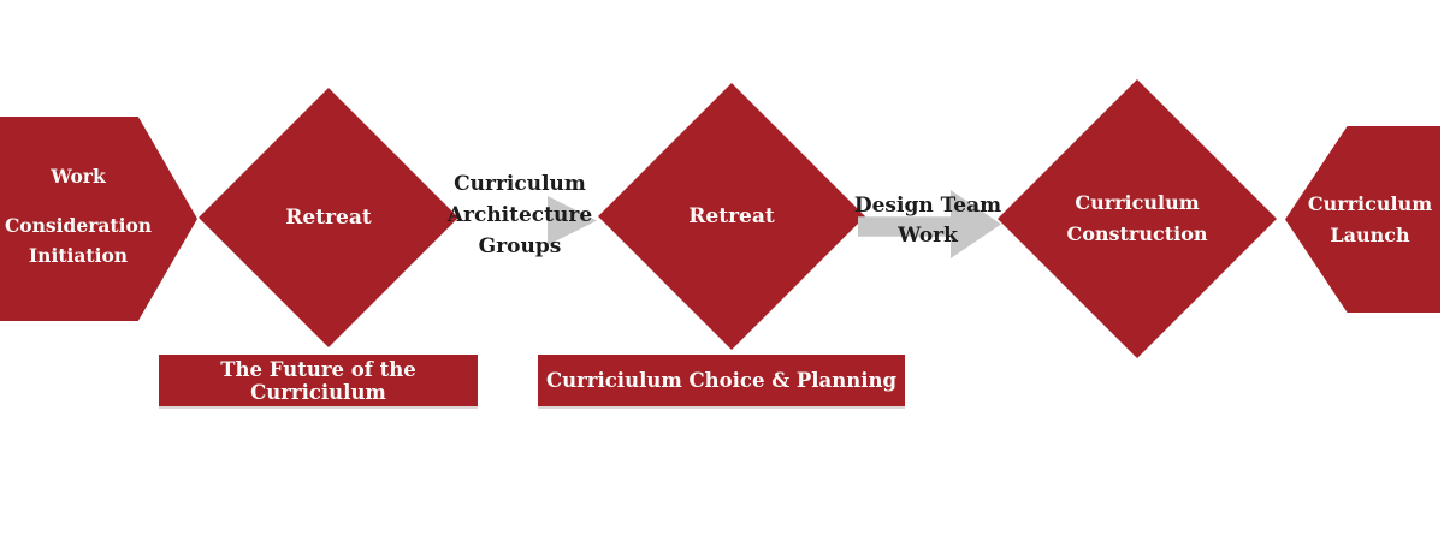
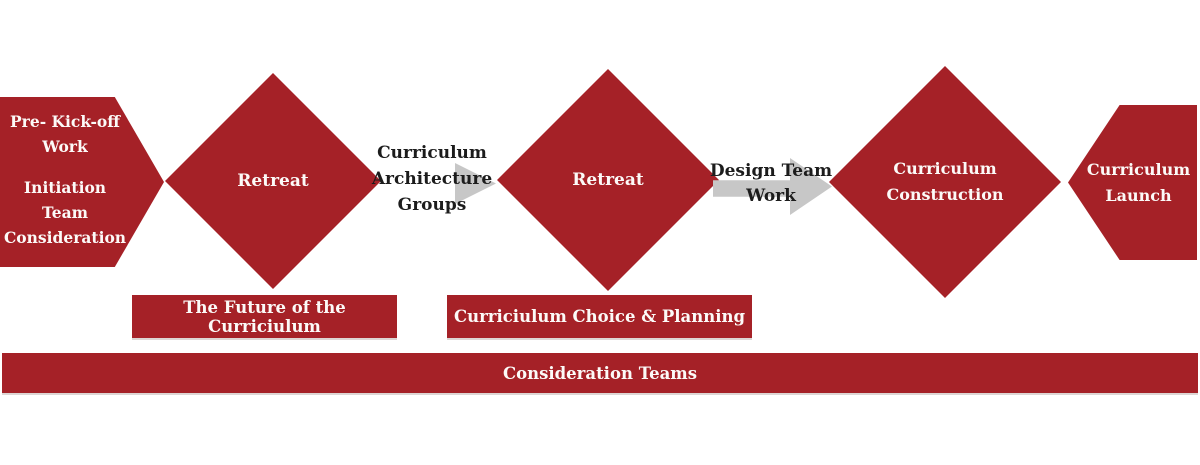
+ Pre- Kick-off
  Work
- Consideration
+ Initiation
+ Team
- Initiation
+ Consideration
  Retreat
  Curriculum
  Architecture
  Groups
  Retreat
  Design Team
  Work
  Curriculum
  Construction
  Curriculum
  Launch
  The Future of the Curriciulum
  Curriciulum Choice & Planning
+ Consideration Teams
